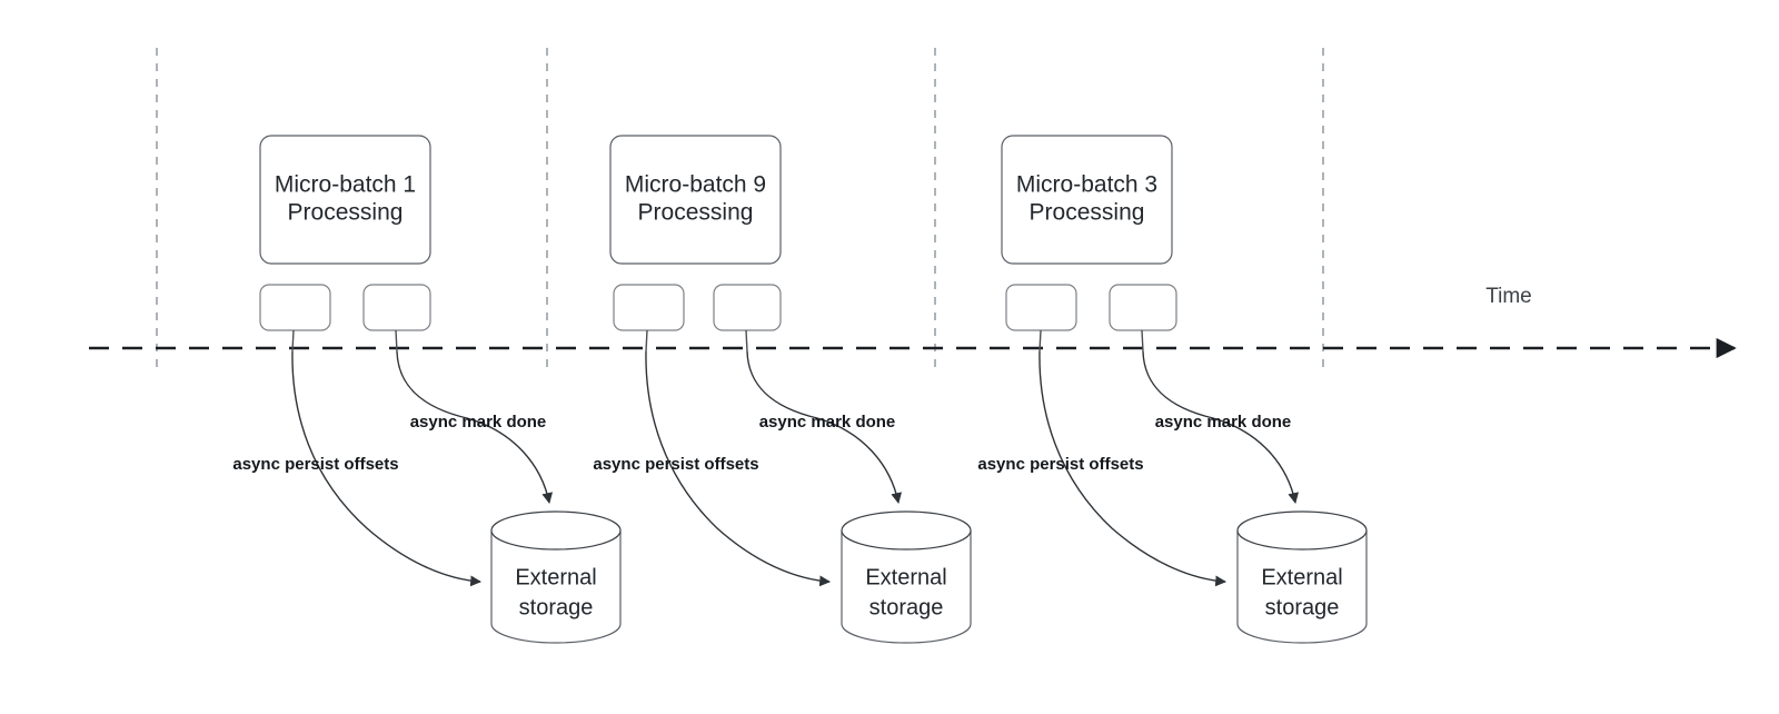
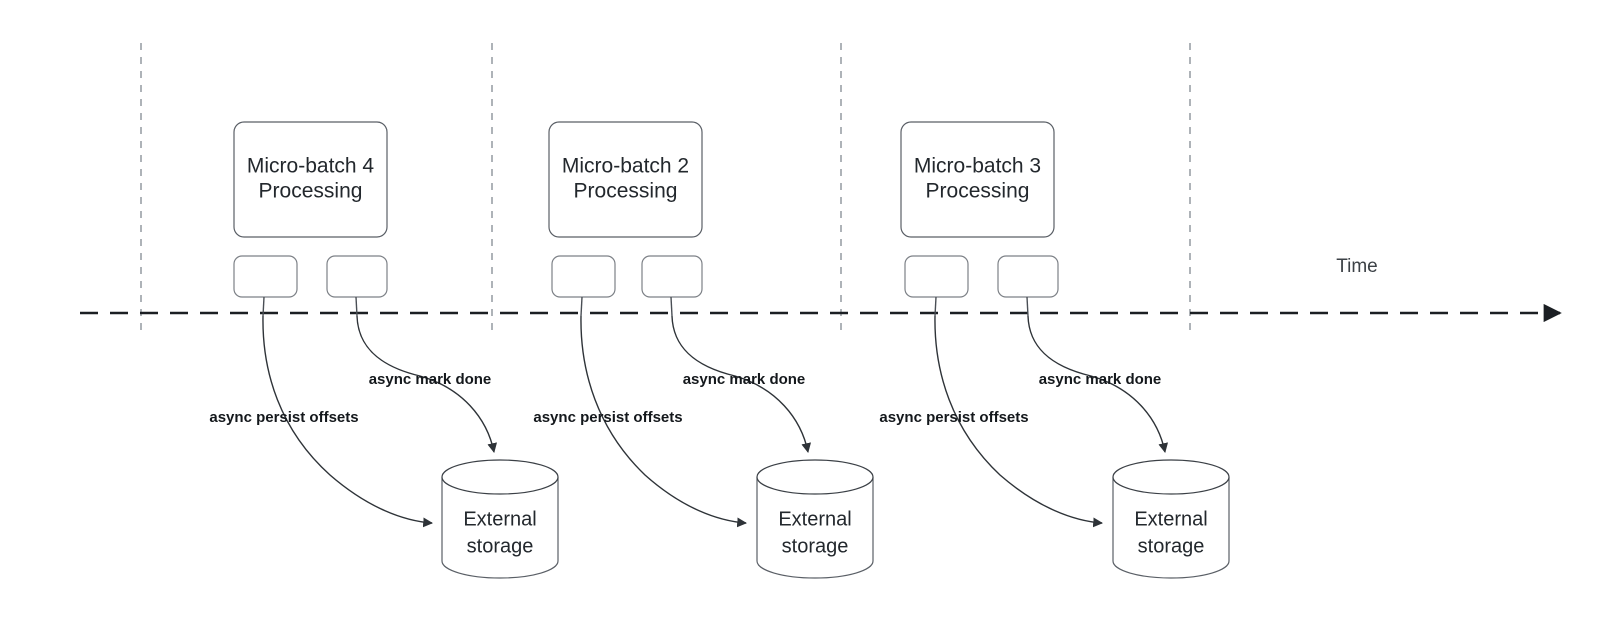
  Time
- Micro-batch 1
+ Micro-batch 4
  Processing
  async persist offsets
  async mark done
  External
  storage
- Micro-batch 9
+ Micro-batch 2
  Processing
  async persist offsets
  async mark done
  External
  storage
  Micro-batch 3
  Processing
  async persist offsets
  async mark done
  External
  storage
